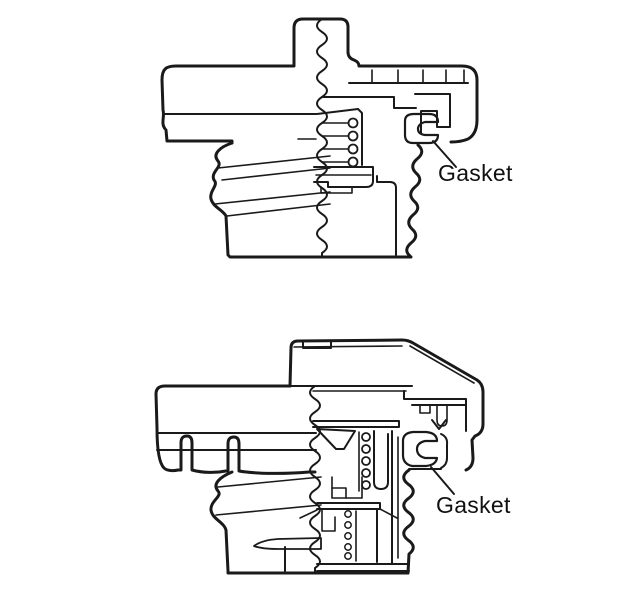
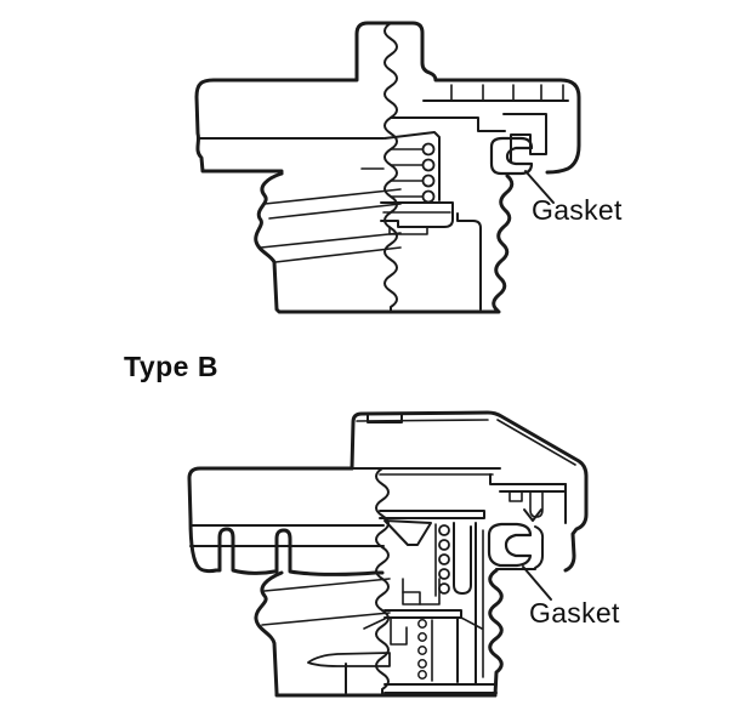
  Gasket
+ Type B
  Gasket
